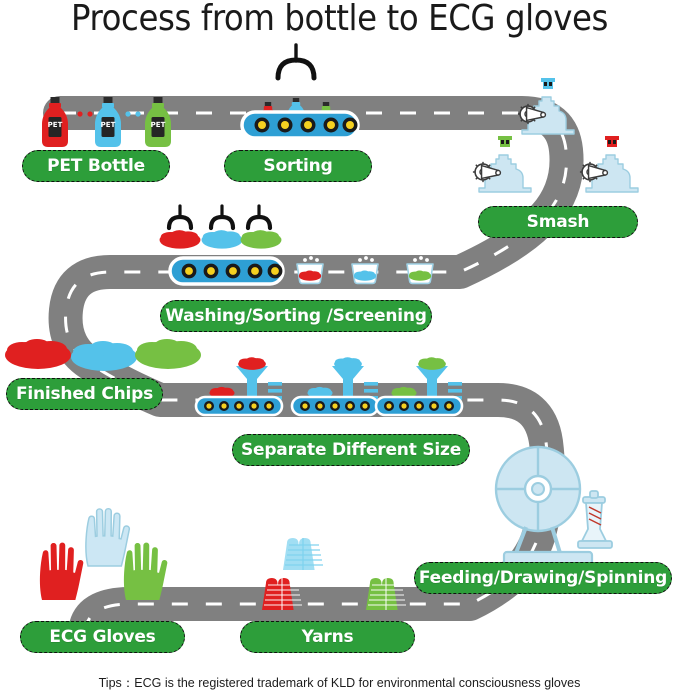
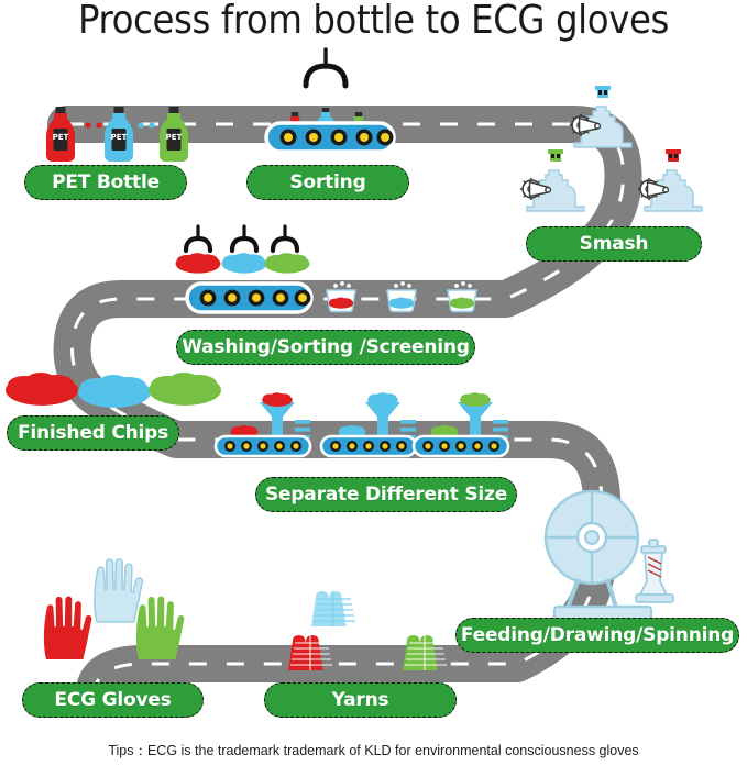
  Process from bottle to ECG gloves
  PET Bottle
  Sorting
  Smash
  Washing/Sorting /Screening
  Finished Chips
  Separate Different Size
  Feeding/Drawing/Spinning
  ECG Gloves
  Yarns
- Tips：ECG is the registered trademark of KLD for environmental consciousness gloves
+ Tips：ECG is the trademark trademark of KLD for environmental consciousness gloves
